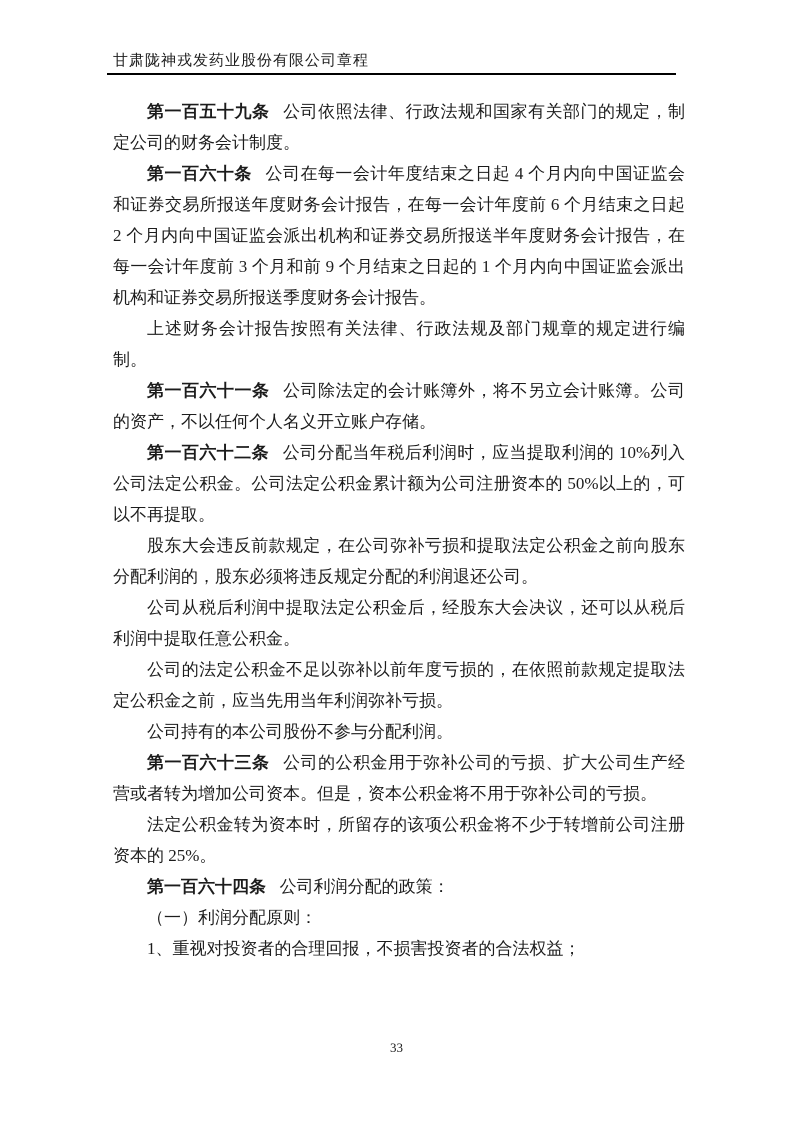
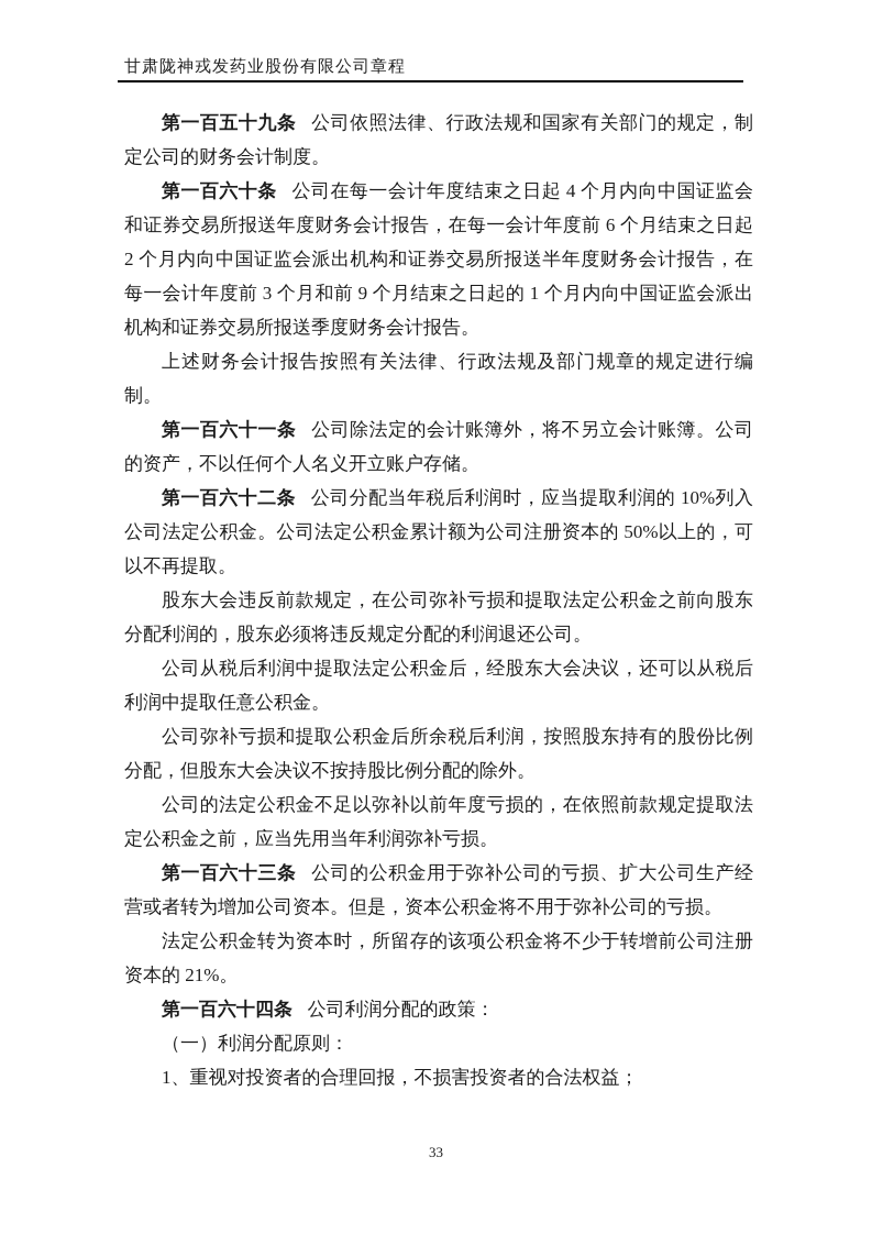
  甘肃陇神戎发药业股份有限公司章程
  第一百五十九条 公司依照法律、行政法规和国家有关部门的规定，制定公司的财务会计制度。
  第一百六十条 公司在每一会计年度结束之日起 4 个月内向中国证监会和证券交易所报送年度财务会计报告，在每一会计年度前 6 个月结束之日起 2 个月内向中国证监会派出机构和证券交易所报送半年度财务会计报告，在每一会计年度前 3 个月和前 9 个月结束之日起的 1 个月内向中国证监会派出机构和证券交易所报送季度财务会计报告。
  上述财务会计报告按照有关法律、行政法规及部门规章的规定进行编制。
  第一百六十一条 公司除法定的会计账簿外，将不另立会计账簿。公司的资产，不以任何个人名义开立账户存储。
  第一百六十二条 公司分配当年税后利润时，应当提取利润的 10%列入公司法定公积金。公司法定公积金累计额为公司注册资本的 50%以上的，可以不再提取。
  股东大会违反前款规定，在公司弥补亏损和提取法定公积金之前向股东分配利润的，股东必须将违反规定分配的利润退还公司。
  公司从税后利润中提取法定公积金后，经股东大会决议，还可以从税后利润中提取任意公积金。
+ 公司弥补亏损和提取公积金后所余税后利润，按照股东持有的股份比例分配，但股东大会决议不按持股比例分配的除外。
  公司的法定公积金不足以弥补以前年度亏损的，在依照前款规定提取法定公积金之前，应当先用当年利润弥补亏损。
- 公司持有的本公司股份不参与分配利润。
  第一百六十三条 公司的公积金用于弥补公司的亏损、扩大公司生产经营或者转为增加公司资本。但是，资本公积金将不用于弥补公司的亏损。
- 法定公积金转为资本时，所留存的该项公积金将不少于转增前公司注册资本的 25%。
+ 法定公积金转为资本时，所留存的该项公积金将不少于转增前公司注册资本的 21%。
  第一百六十四条 公司利润分配的政策：
  （一）利润分配原则：
  1、重视对投资者的合理回报，不损害投资者的合法权益；
  33
